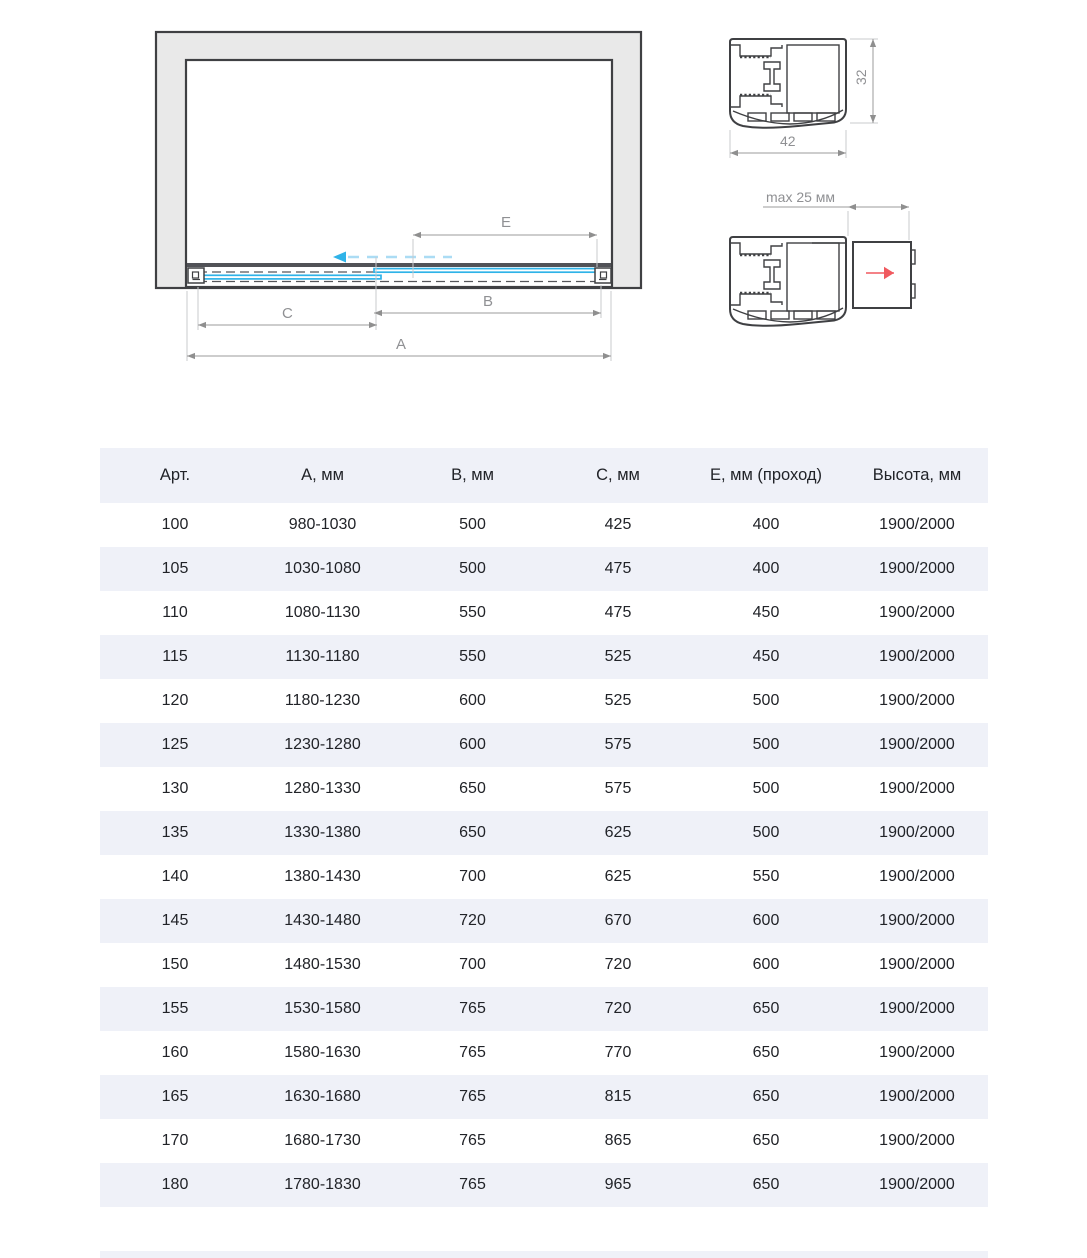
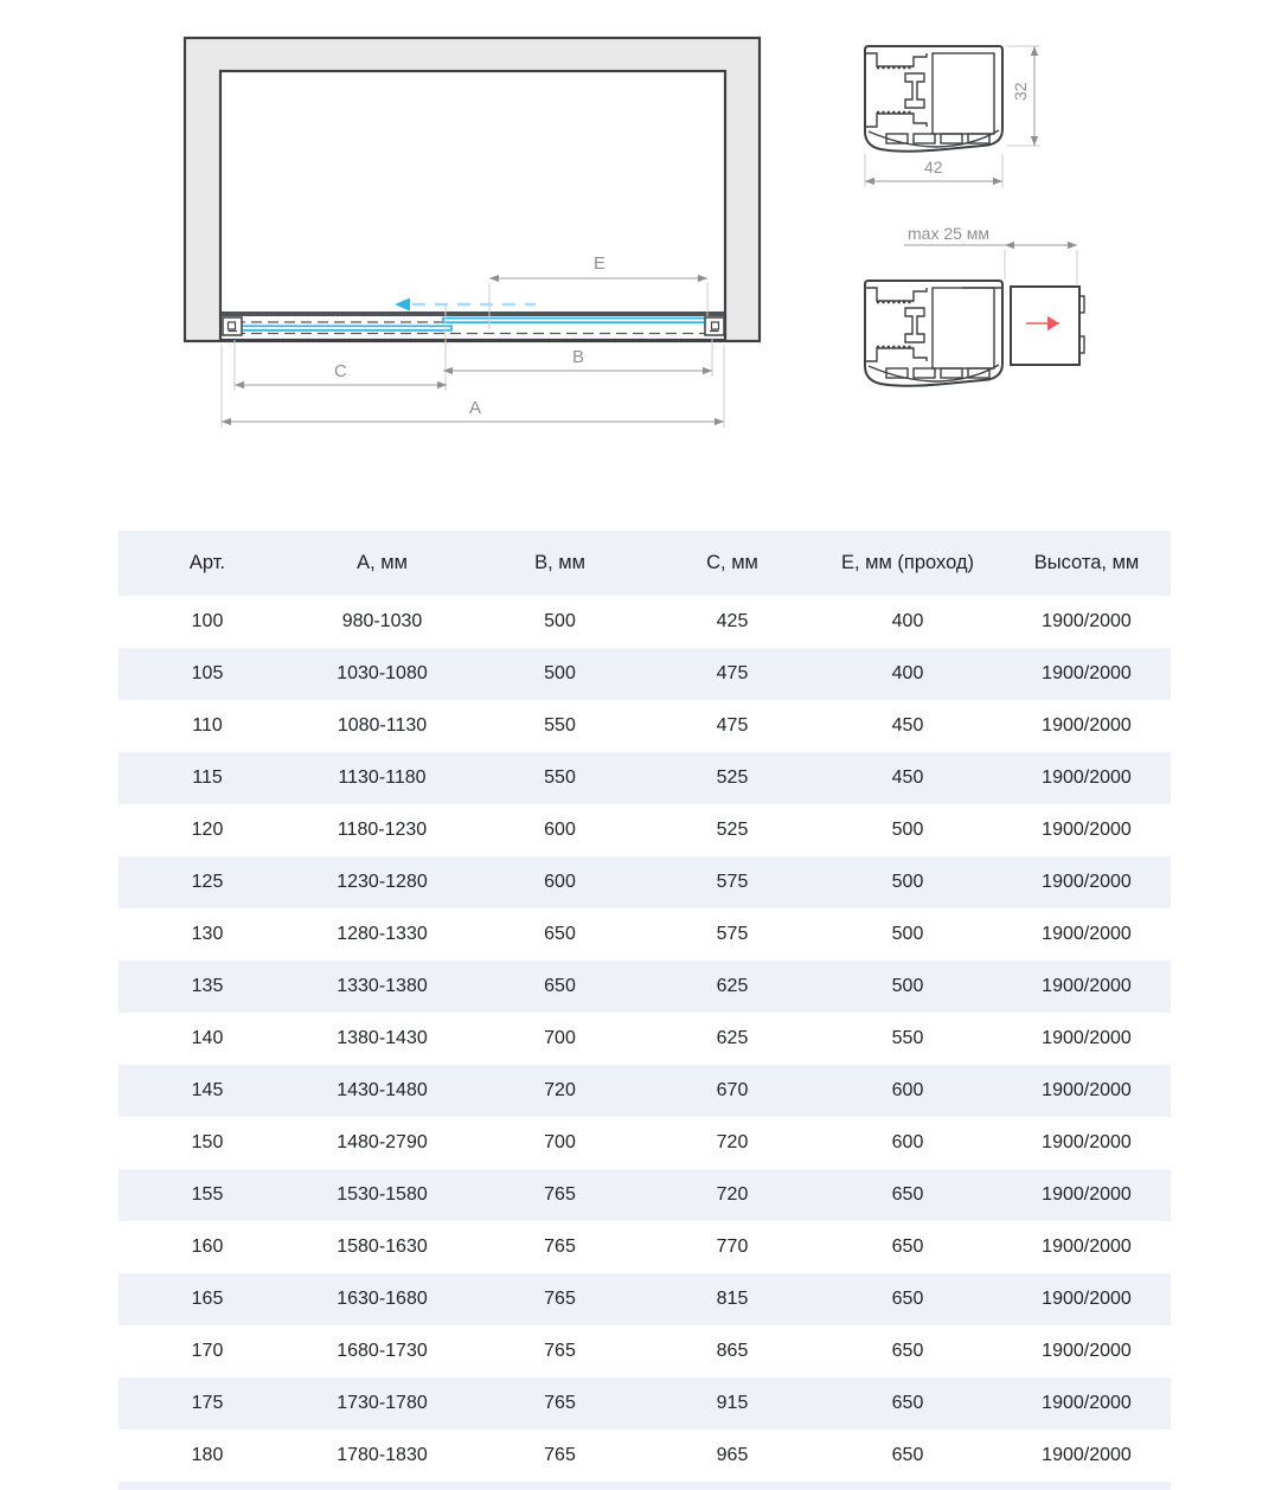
  E
  B
  C
  A
  42
  max 25 мм
  Арт.	А, мм	В, мм	С, мм	Е, мм (проход)	Высота, мм
  100	980-1030	500	425	400	1900/2000
  105	1030-1080	500	475	400	1900/2000
  110	1080-1130	550	475	450	1900/2000
  115	1130-1180	550	525	450	1900/2000
  120	1180-1230	600	525	500	1900/2000
  125	1230-1280	600	575	500	1900/2000
  130	1280-1330	650	575	500	1900/2000
  135	1330-1380	650	625	500	1900/2000
  140	1380-1430	700	625	550	1900/2000
  145	1430-1480	720	670	600	1900/2000
- 150	1480-1530	700	720	600	1900/2000
+ 150	1480-2790	700	720	600	1900/2000
  155	1530-1580	765	720	650	1900/2000
  160	1580-1630	765	770	650	1900/2000
  165	1630-1680	765	815	650	1900/2000
  170	1680-1730	765	865	650	1900/2000
+ 175	1730-1780	765	915	650	1900/2000
  180	1780-1830	765	965	650	1900/2000
